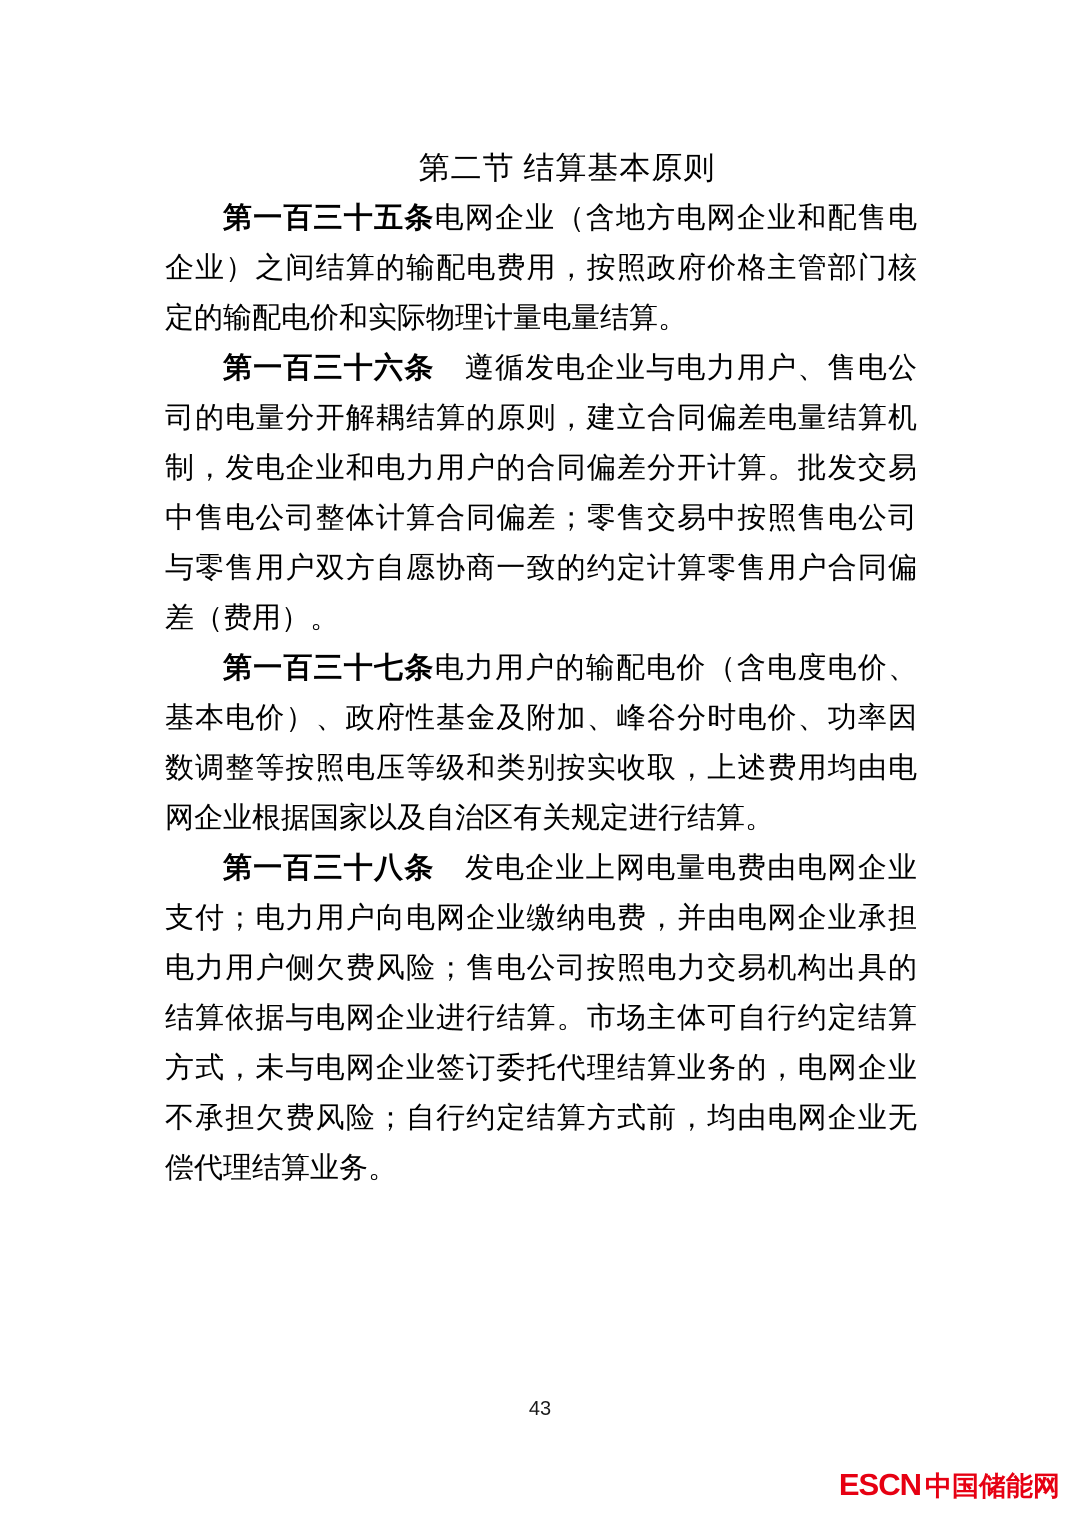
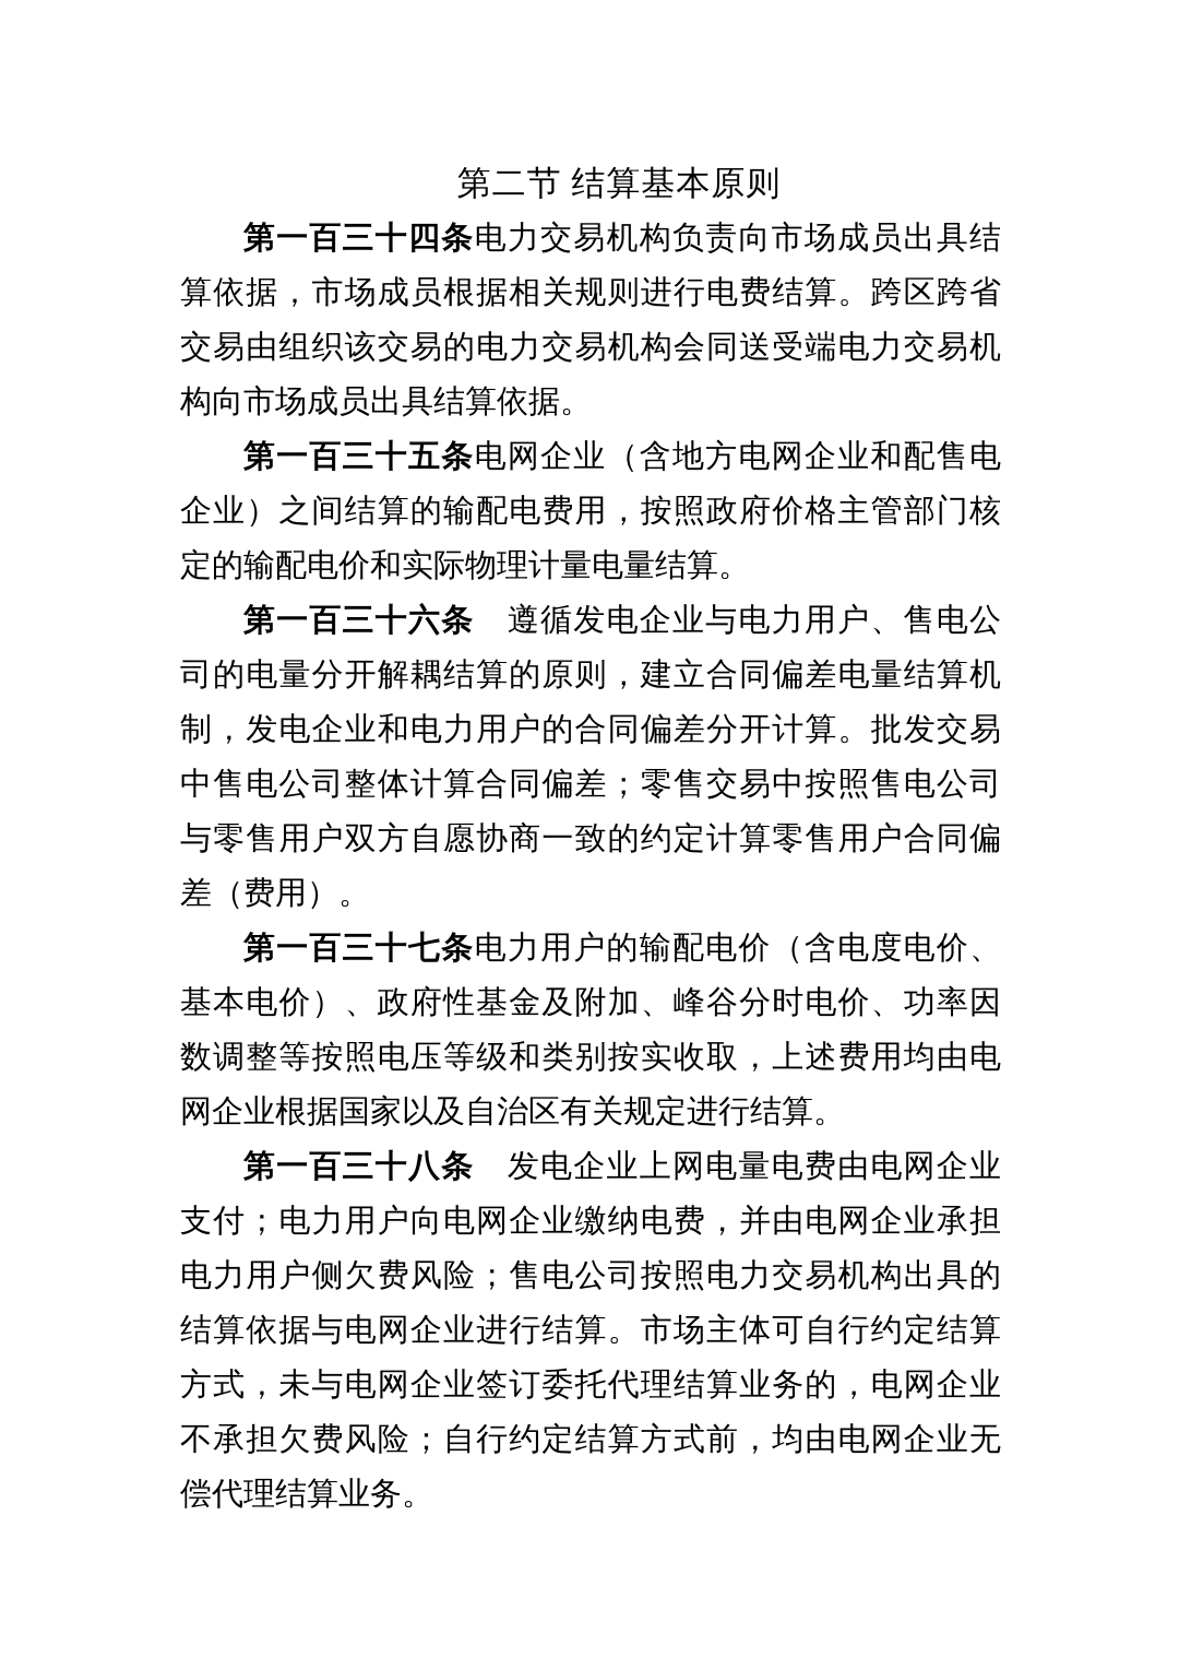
  第二节 结算基本原则
+ 第一百三十四条电力交易机构负责向市场成员出具结算依据，市场成员根据相关规则进行电费结算。跨区跨省交易由组织该交易的电力交易机构会同送受端电力交易机构向市场成员出具结算依据。
  第一百三十五条电网企业（含地方电网企业和配售电企业）之间结算的输配电费用，按照政府价格主管部门核定的输配电价和实际物理计量电量结算。
  第一百三十六条 遵循发电企业与电力用户、售电公司的电量分开解耦结算的原则，建立合同偏差电量结算机制，发电企业和电力用户的合同偏差分开计算。批发交易中售电公司整体计算合同偏差；零售交易中按照售电公司与零售用户双方自愿协商一致的约定计算零售用户合同偏差（费用）。
  第一百三十七条电力用户的输配电价（含电度电价、基本电价）、政府性基金及附加、峰谷分时电价、功率因数调整等按照电压等级和类别按实收取，上述费用均由电网企业根据国家以及自治区有关规定进行结算。
  第一百三十八条 发电企业上网电量电费由电网企业支付；电力用户向电网企业缴纳电费，并由电网企业承担电力用户侧欠费风险；售电公司按照电力交易机构出具的结算依据与电网企业进行结算。市场主体可自行约定结算方式，未与电网企业签订委托代理结算业务的，电网企业不承担欠费风险；自行约定结算方式前，均由电网企业无偿代理结算业务。
- 43
- ESCN 中国储能网
